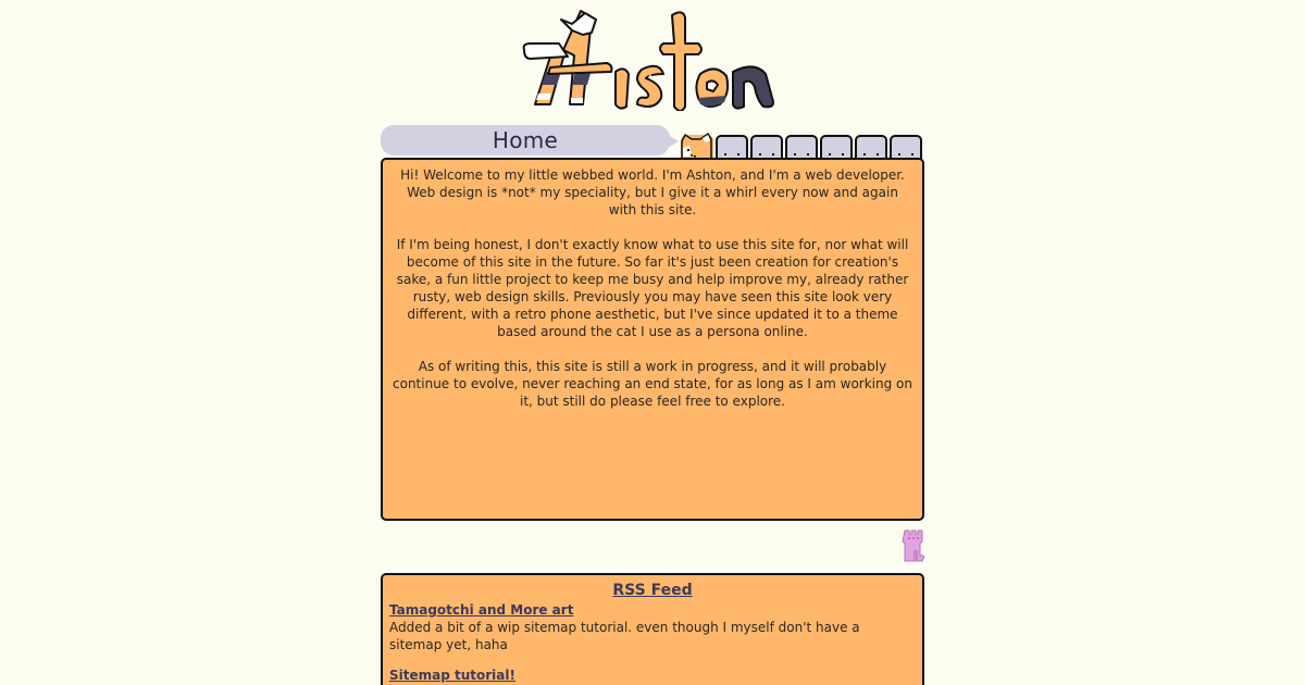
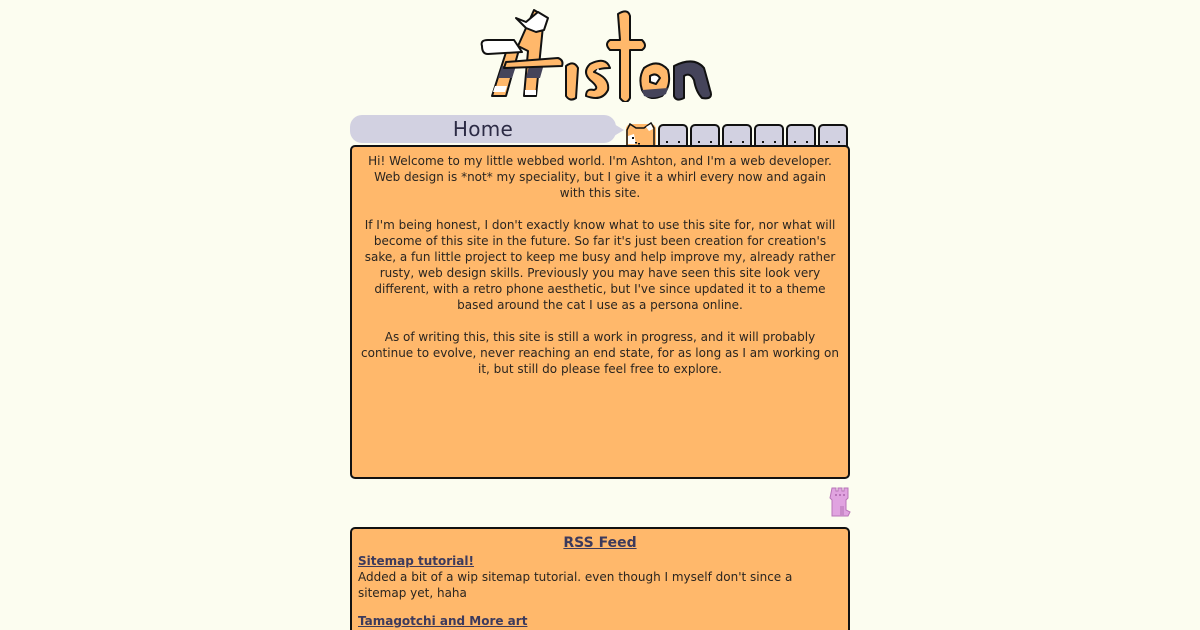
  Home
  Hi! Welcome to my little webbed world. I'm Ashton, and I'm a web developer. Web design is *not* my speciality, but I give it a whirl every now and again with this site.
  If I'm being honest, I don't exactly know what to use this site for, nor what will become of this site in the future. So far it's just been creation for creation's sake, a fun little project to keep me busy and help improve my, already rather rusty, web design skills. Previously you may have seen this site look very different, with a retro phone aesthetic, but I've since updated it to a theme based around the cat I use as a persona online.
  As of writing this, this site is still a work in progress, and it will probably continue to evolve, never reaching an end state, for as long as I am working on it, but still do please feel free to explore.
  RSS Feed
- Tamagotchi and More art
+ Sitemap tutorial!
- Added a bit of a wip sitemap tutorial. even though I myself don't have a sitemap yet, haha
+ Added a bit of a wip sitemap tutorial. even though I myself don't since a sitemap yet, haha
- Sitemap tutorial!
+ Tamagotchi and More art
